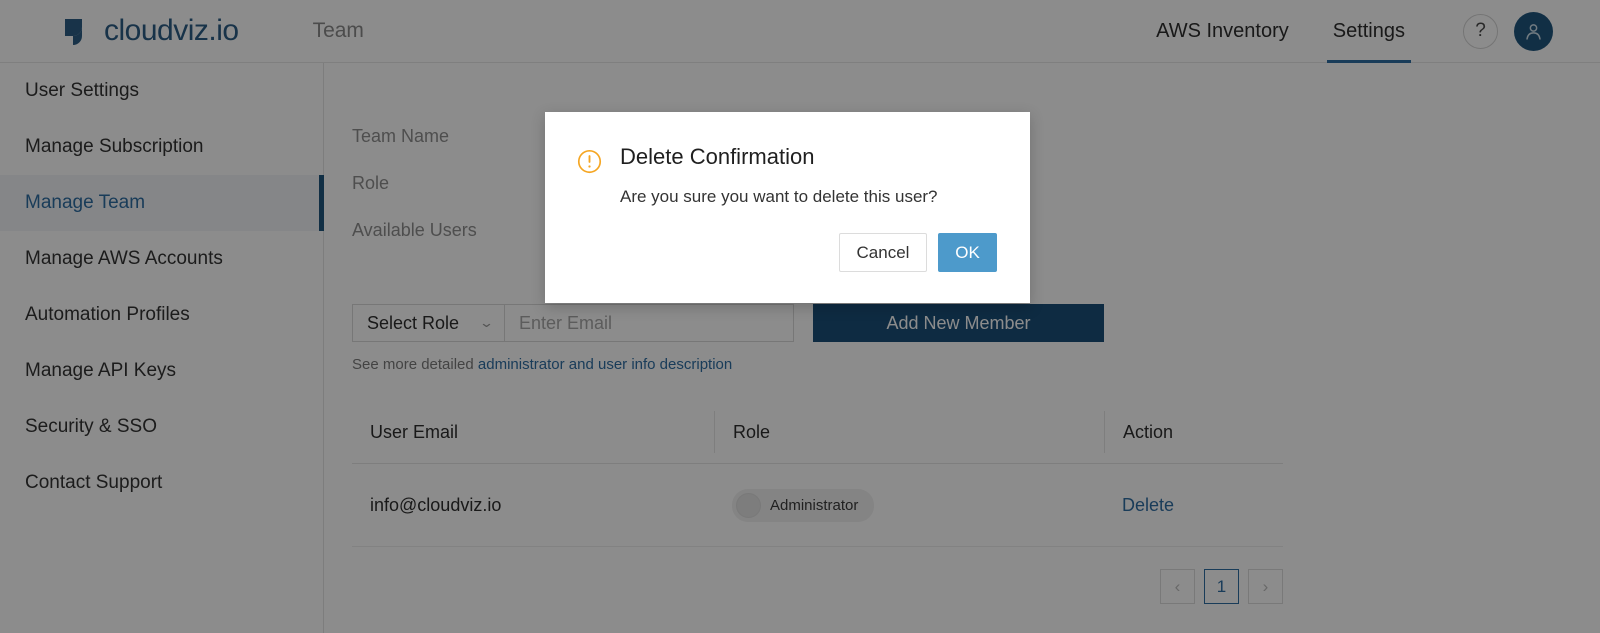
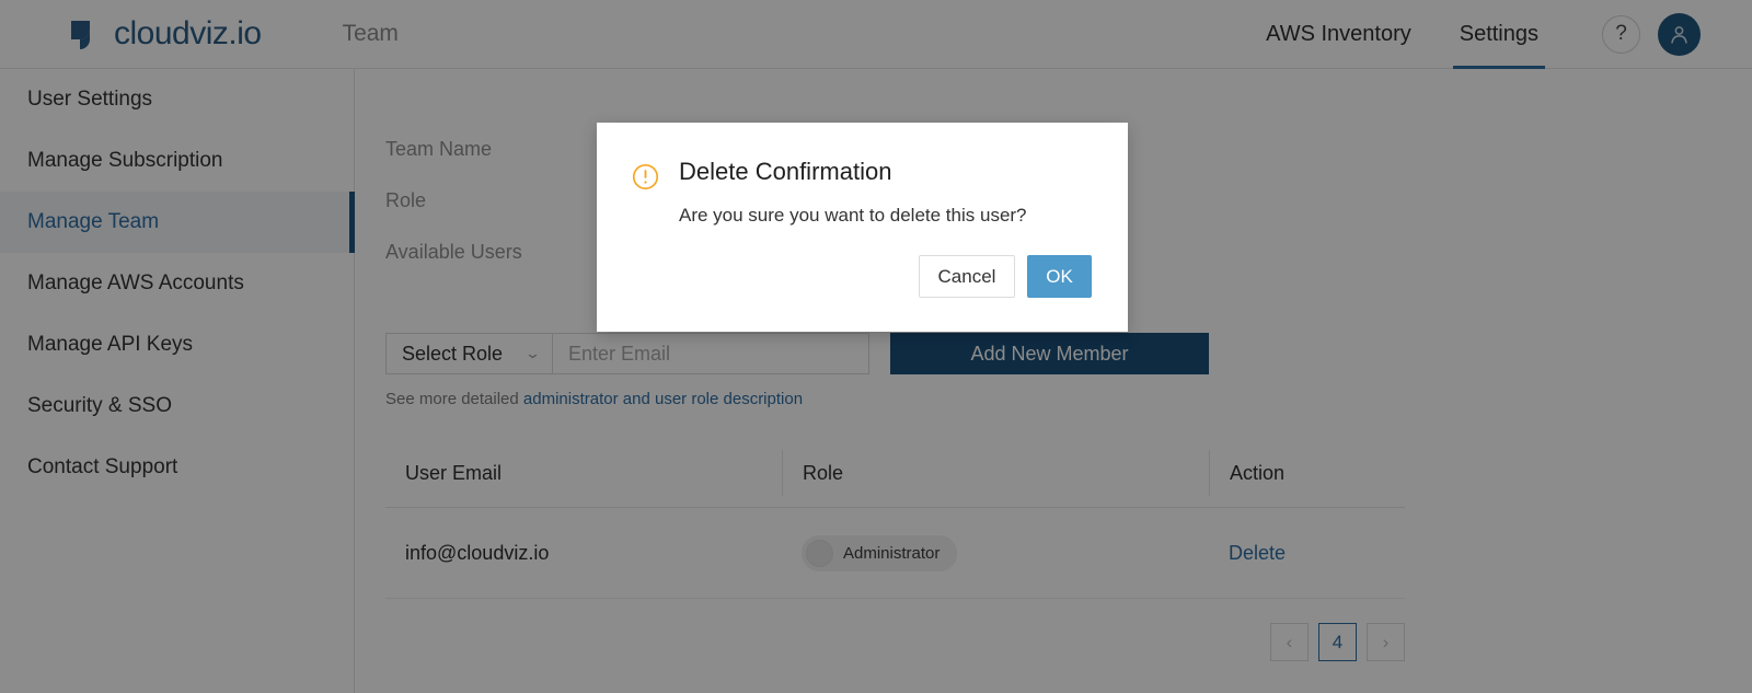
  cloudviz.io
  Team
  AWS Inventory
  Settings
  ?
  User Settings
  Manage Subscription
  Manage Team
  Manage AWS Accounts
- Automation Profiles
  Manage API Keys
  Security & SSO
  Contact Support
  Team Name
  Role
  Available Users
  Select Role
  ⌄
  Enter Email
  Add New Member
- See more detailed administrator and user info description
+ See more detailed administrator and user role description
  User Email
  Role
  Action
  info@cloudviz.io
  Administrator
  Delete
  ‹
- 1
+ 4
  ›
  Delete Confirmation
  Are you sure you want to delete this user?
  Cancel
  OK
